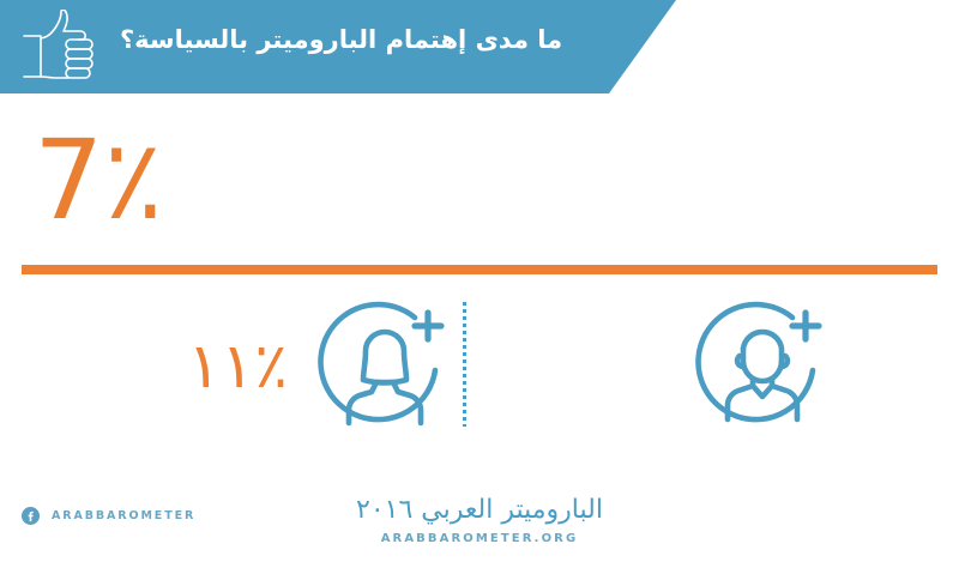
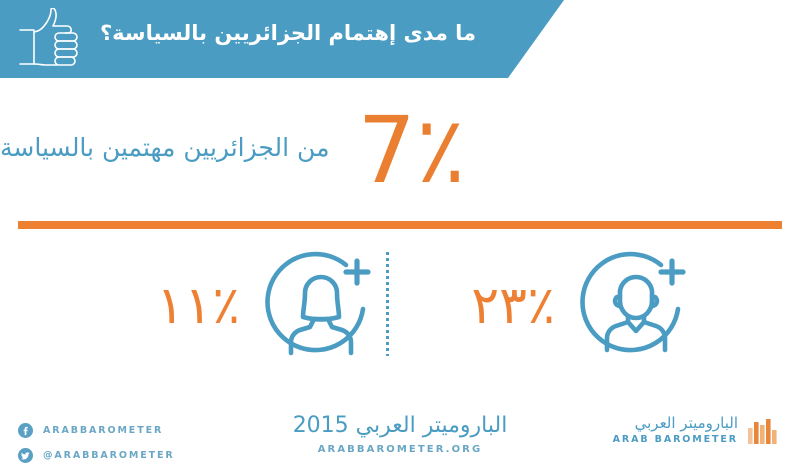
- ما مدى إهتمام الباروميتر بالسياسة؟
+ ما مدى إهتمام الجزائريين بالسياسة؟
  7٪
+ من الجزائريين مهتمين بالسياسة
+ ٢٣٪
  ١١٪
  ARABBAROMETER
+ @ARABBAROMETER
- الباروميتر العربي ٢٠١٦
+ الباروميتر العربي 2015
  ARABBAROMETER.ORG
+ الباروميتر العربي
+ ARAB BAROMETER
